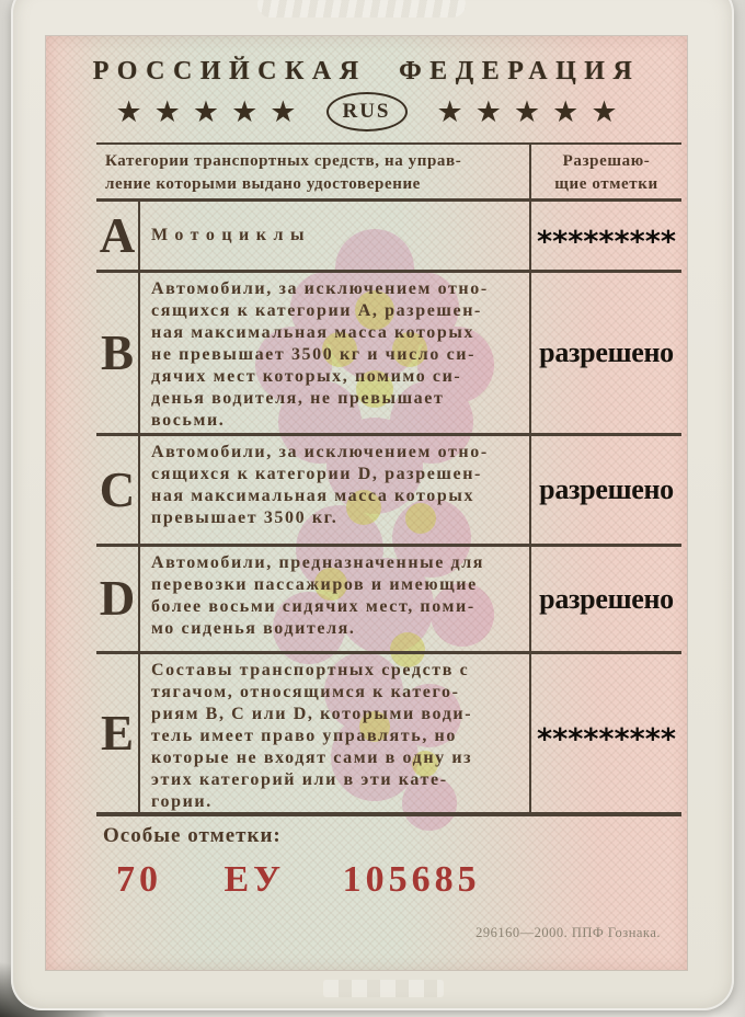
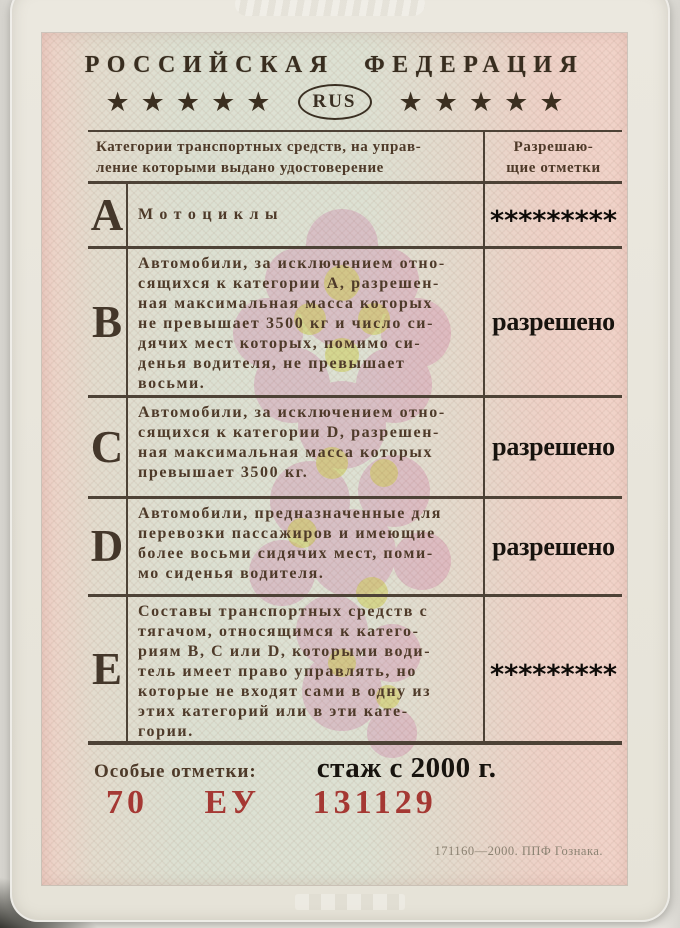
  РОССИЙСКАЯ ФЕДЕРАЦИЯ
  ★★★★★
  RUS
  ★★★★★
  Категории транспортных средств, на управ-
  ление которыми выдано удостоверение
  Разрешаю-
  щие отметки
  А
  Мотоциклы
  *********
  В
  Автомобили, за исключением отно-
  сящихся к категории А, разрешен-
  ная максимальная масса которых
  не превышает 3500 кг и число си-
  дячих мест которых, помимо си-
  денья водителя, не превышает
  восьми.
  разрешено
  С
  Автомобили, за исключением отно-
  сящихся к категории D, разрешен-
  ная максимальная масса которых
  превышает 3500 кг.
  разрешено
  D
  Автомобили, предназначенные для
  перевозки пассажиров и имеющие
  более восьми сидячих мест, поми-
  мо сиденья водителя.
  разрешено
  Е
  Составы транспортных средств с
  тягачом, относящимся к катего-
  риям В, С или D, которыми води-
  тель имеет право управлять, но
  которые не входят сами в одну из
  этих категорий или в эти кате-
  гории.
  *********
  Особые отметки:
+ стаж с 2000 г.
- 70 ЕУ 105685
+ 70 ЕУ 131129
- 296160—2000. ППФ Гознака.
+ 171160—2000. ППФ Гознака.
